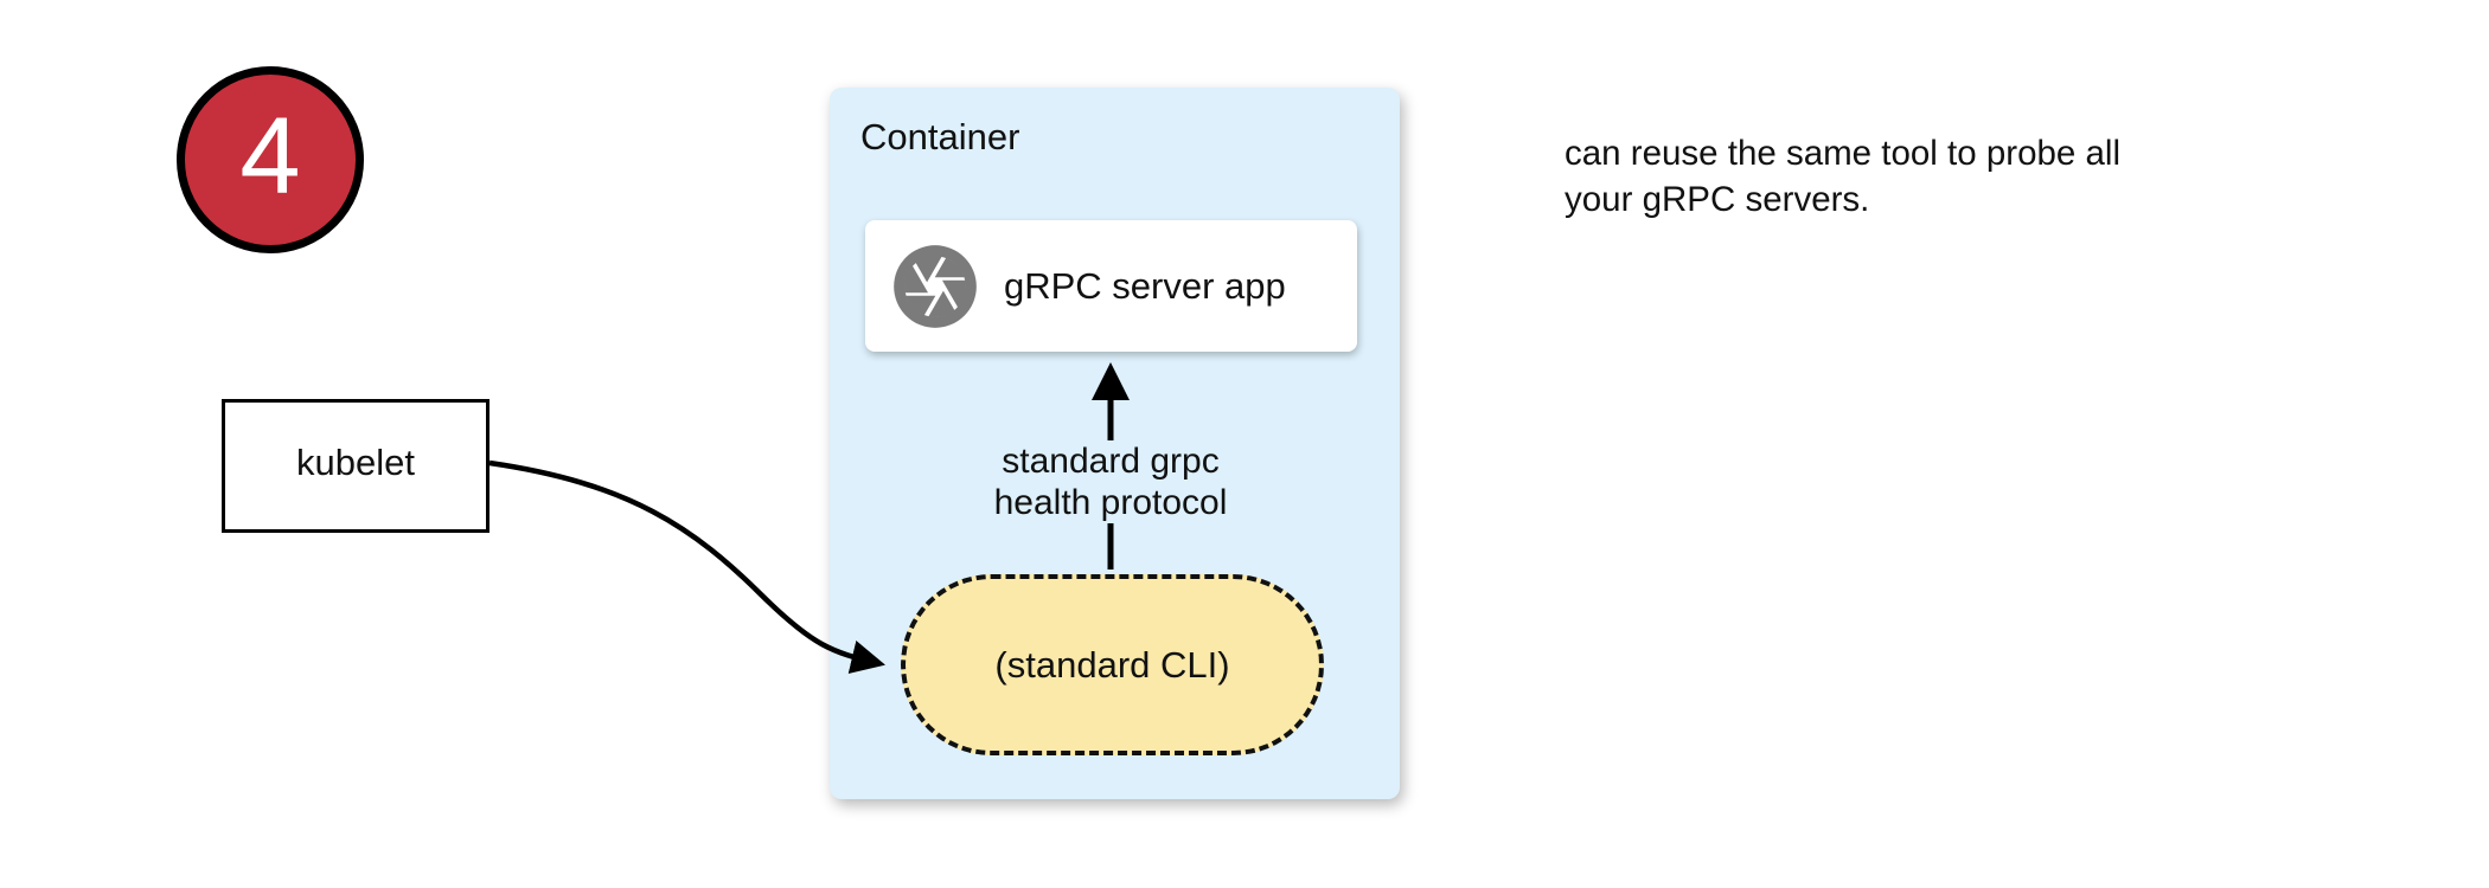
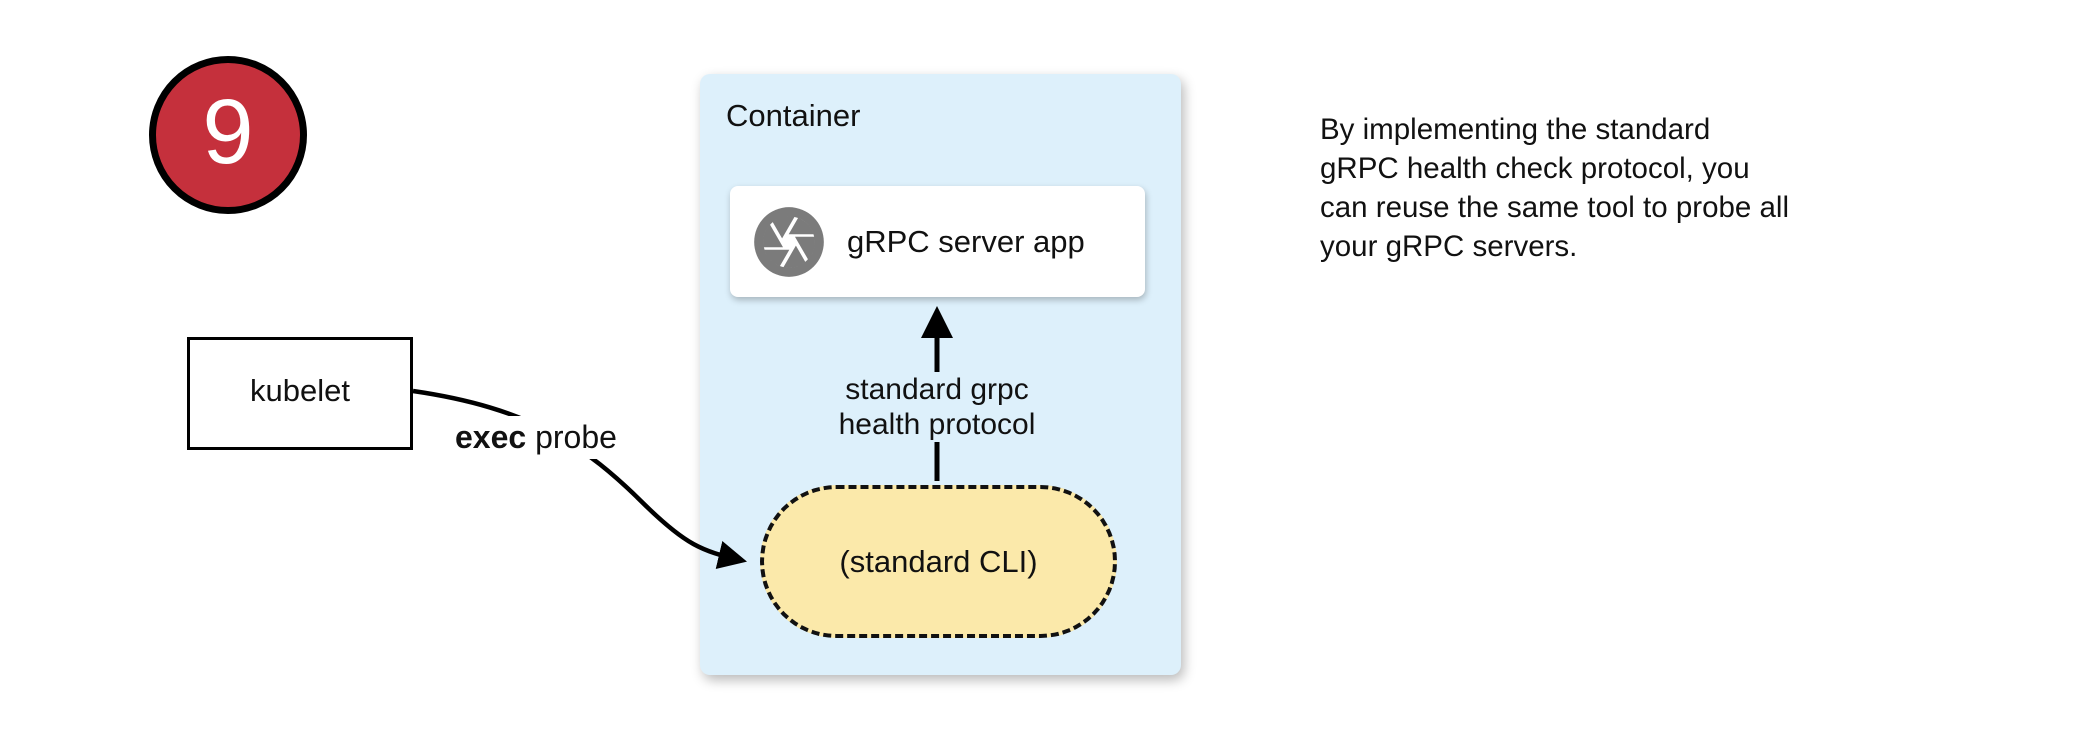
- 4
+ 9
  Container
  gRPC server app
  (standard CLI)
  kubelet
  standard grpc
  health protocol
+ exec probe
+ By implementing the standard
+ gRPC health check protocol, you
  can reuse the same tool to probe all
  your gRPC servers.
